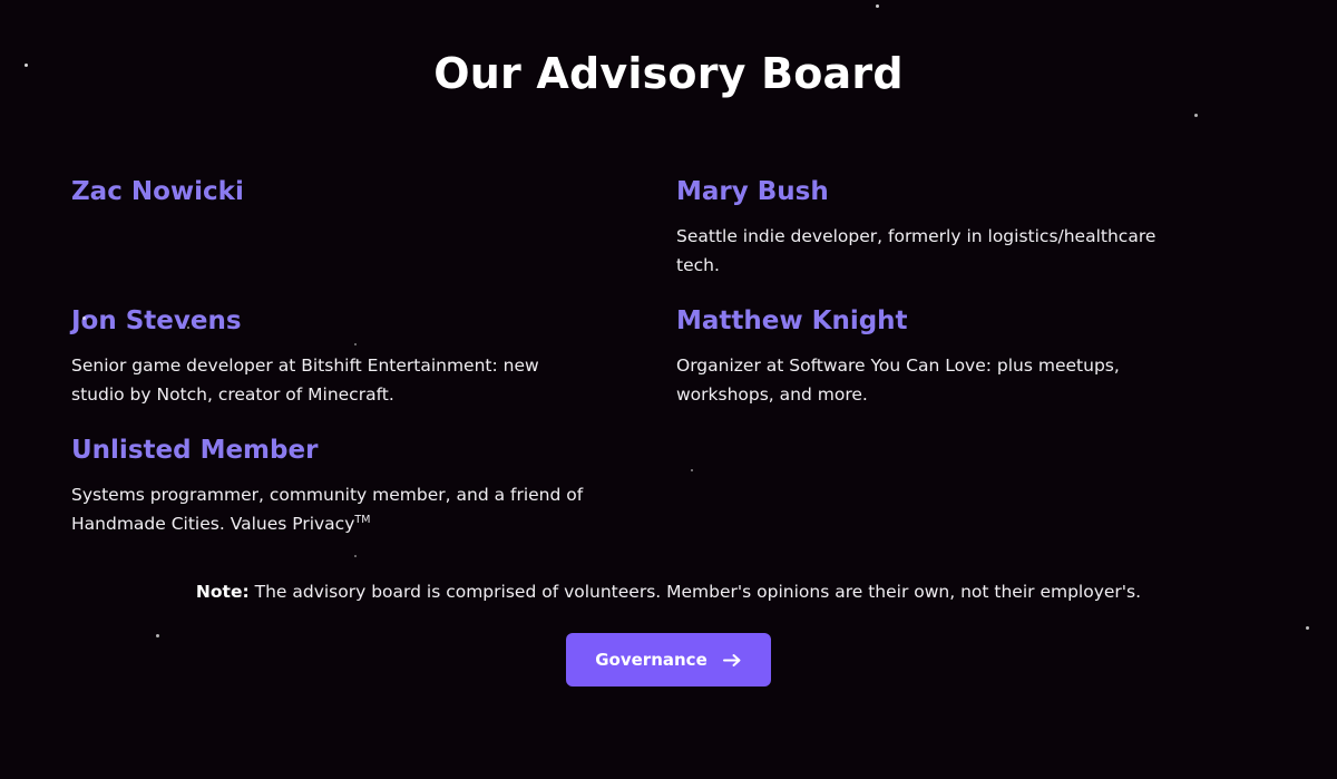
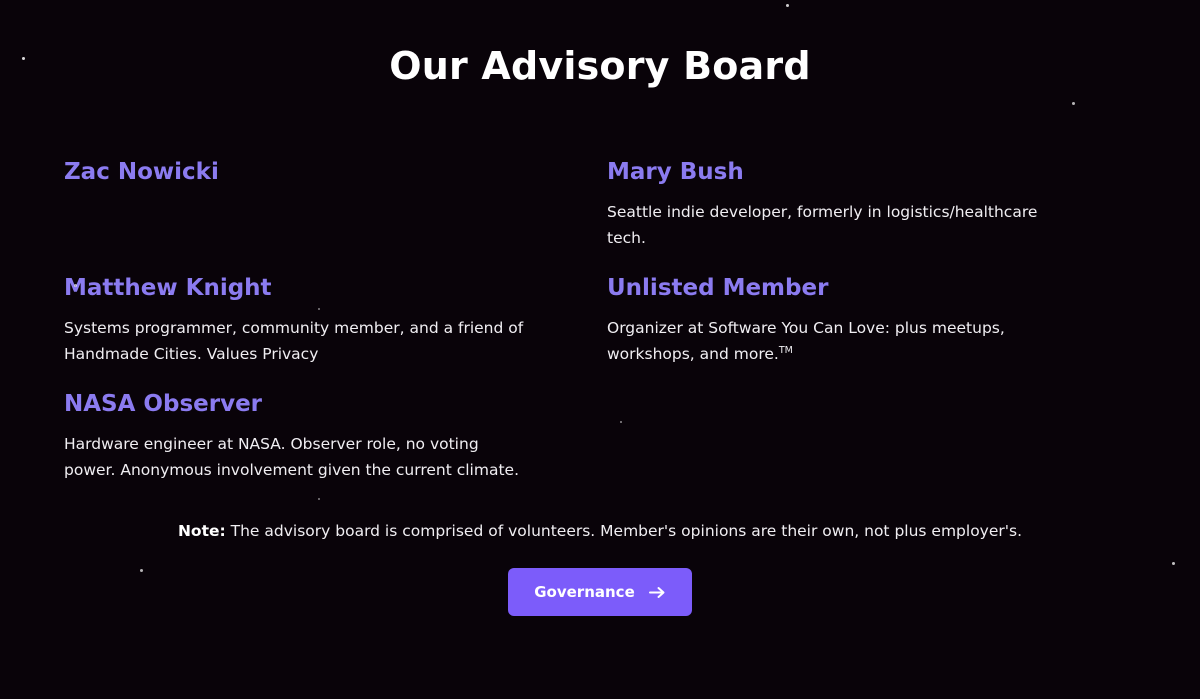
  Our Advisory Board
  Zac Nowicki
  Mary Bush
  Seattle indie developer, formerly in logistics/healthcare tech.
- Jon Stevens
- Senior game developer at Bitshift Entertainment: new studio by Notch, creator of Minecraft.
  Matthew Knight
- Organizer at Software You Can Love: plus meetups, workshops, and more.
+ Systems programmer, community member, and a friend of Handmade Cities. Values Privacy
  Unlisted Member
- Systems programmer, community member, and a friend of Handmade Cities. Values PrivacyTM
+ Organizer at Software You Can Love: plus meetups, workshops, and more.TM
+ NASA Observer
+ Hardware engineer at NASA. Observer role, no voting power. Anonymous involvement given the current climate.
- Note: The advisory board is comprised of volunteers. Member's opinions are their own, not their employer's.
+ Note: The advisory board is comprised of volunteers. Member's opinions are their own, not plus employer's.
  Governance
